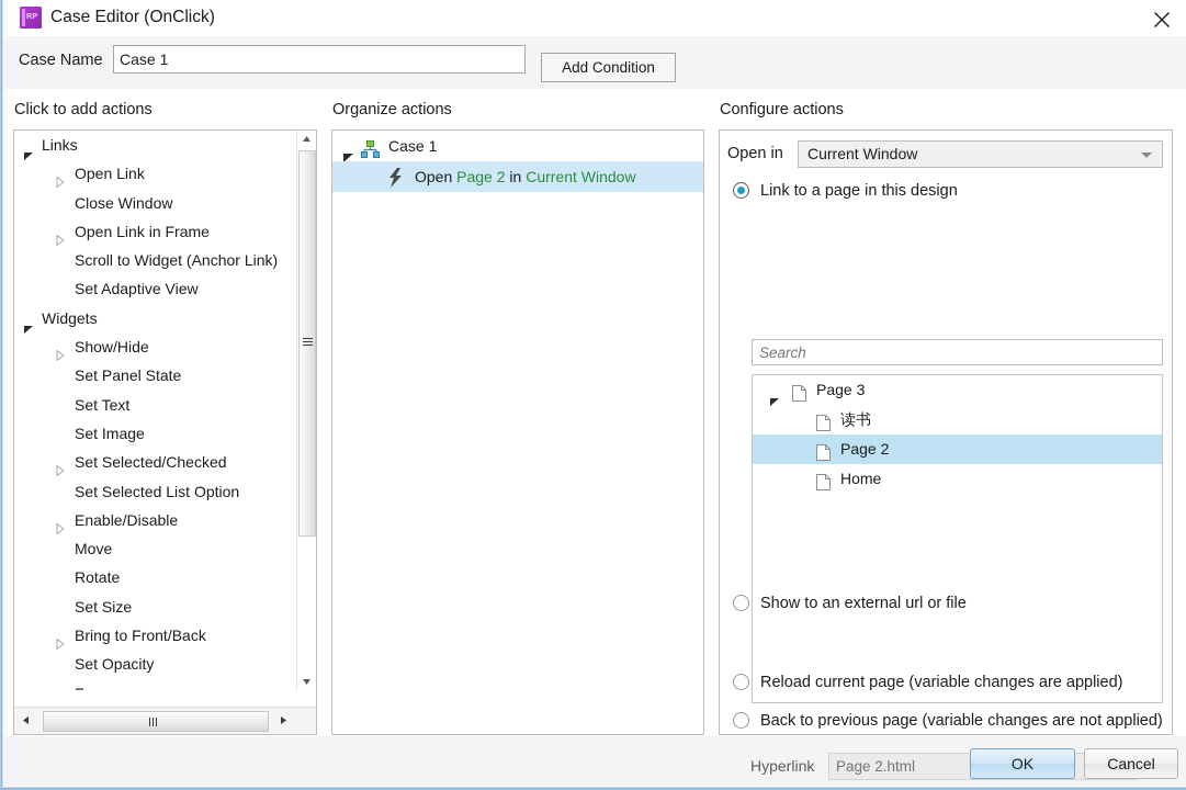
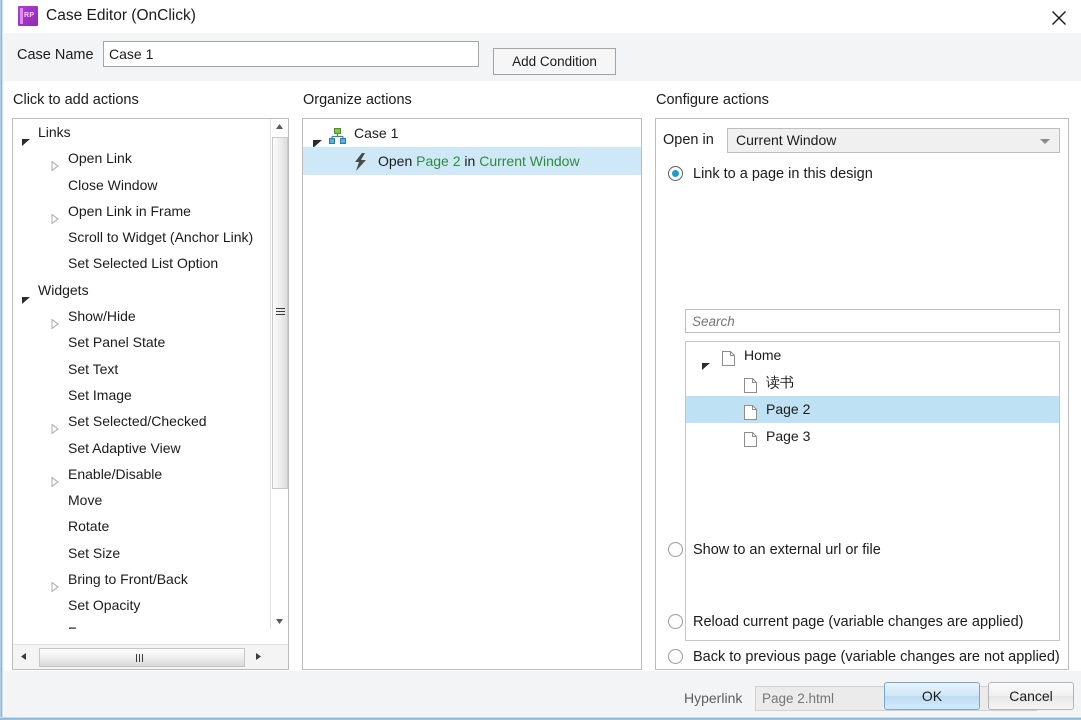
  Case Editor (OnClick)
  Case Name
  Case 1
  Add Condition
  Click to add actions
  Organize actions
  Configure actions
  Links
  Open Link
  Close Window
  Open Link in Frame
  Scroll to Widget (Anchor Link)
- Set Adaptive View
+ Set Selected List Option
  Widgets
  Show/Hide
  Set Panel State
  Set Text
  Set Image
  Set Selected/Checked
- Set Selected List Option
+ Set Adaptive View
  Enable/Disable
  Move
  Rotate
  Set Size
  Bring to Front/Back
  Set Opacity
  Case 1
  Open Page 2 in Current Window
  Open in
  Current Window
  Link to a page in this design
  Search
- Page 3
+ Home
  读书
  Page 2
- Home
+ Page 3
  Show to an external url or file
  Hyperlink
  Page 2.html
  Reload current page (variable changes are applied)
  Back to previous page (variable changes are not applied)
  OK
  Cancel
